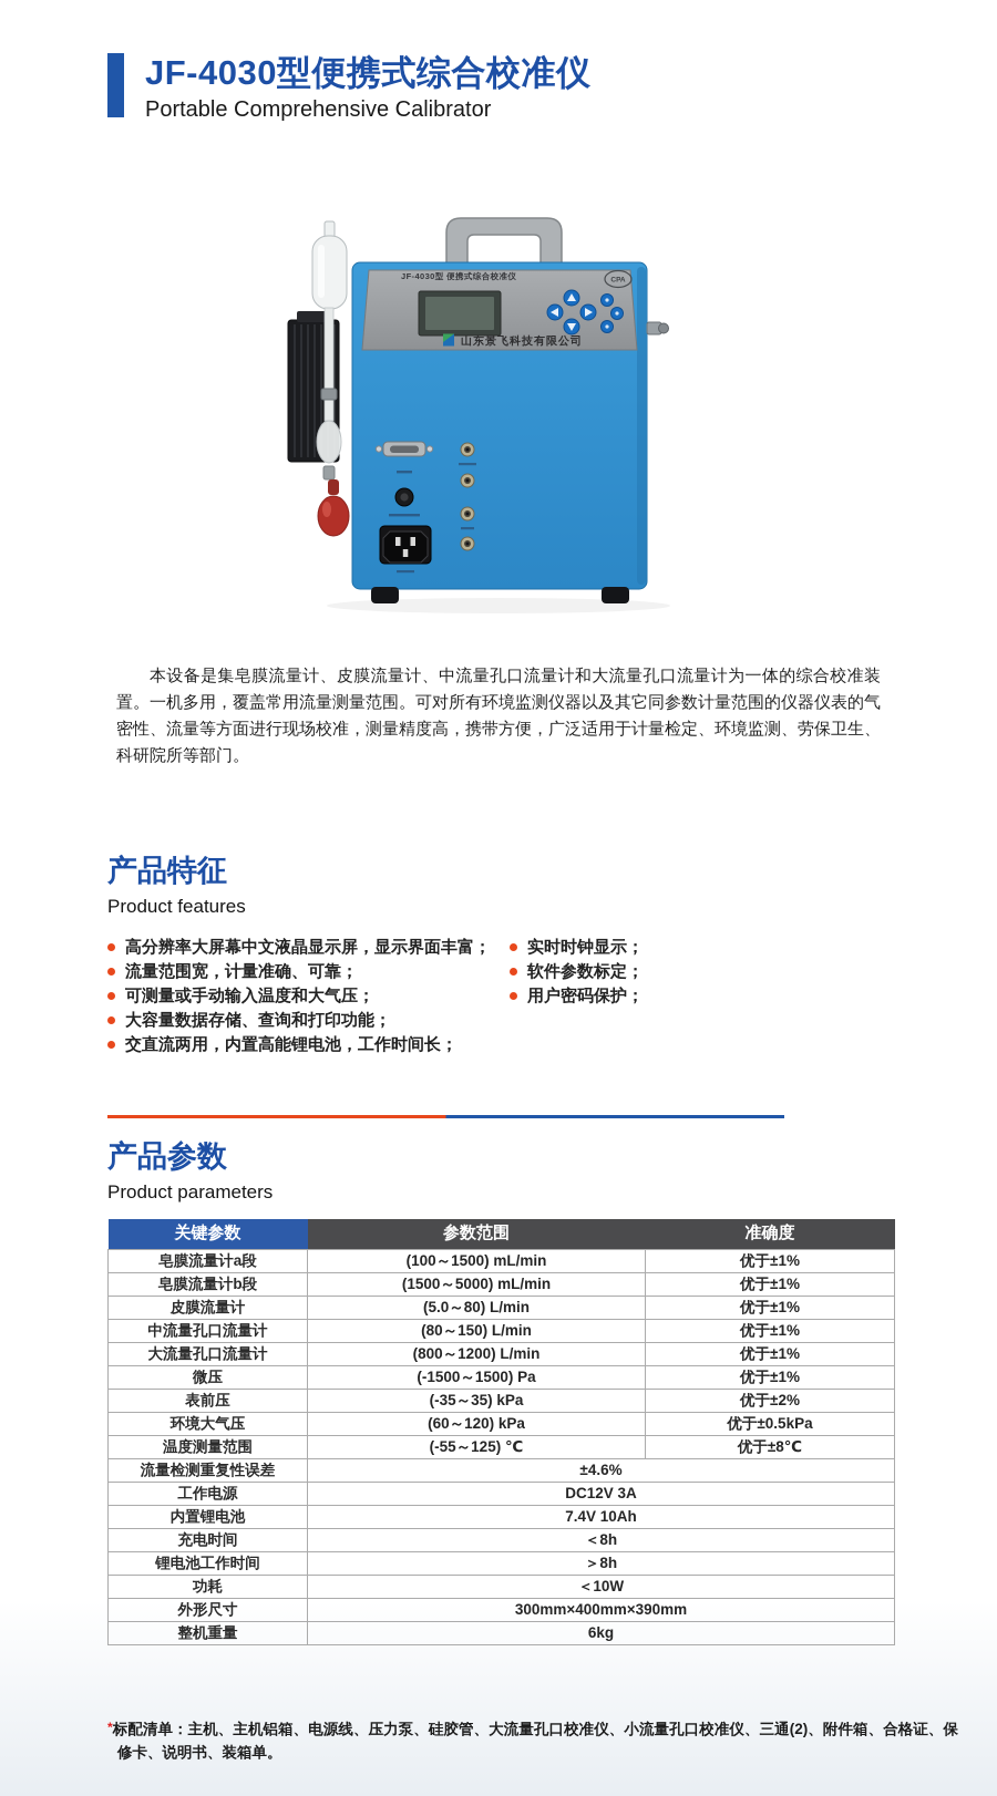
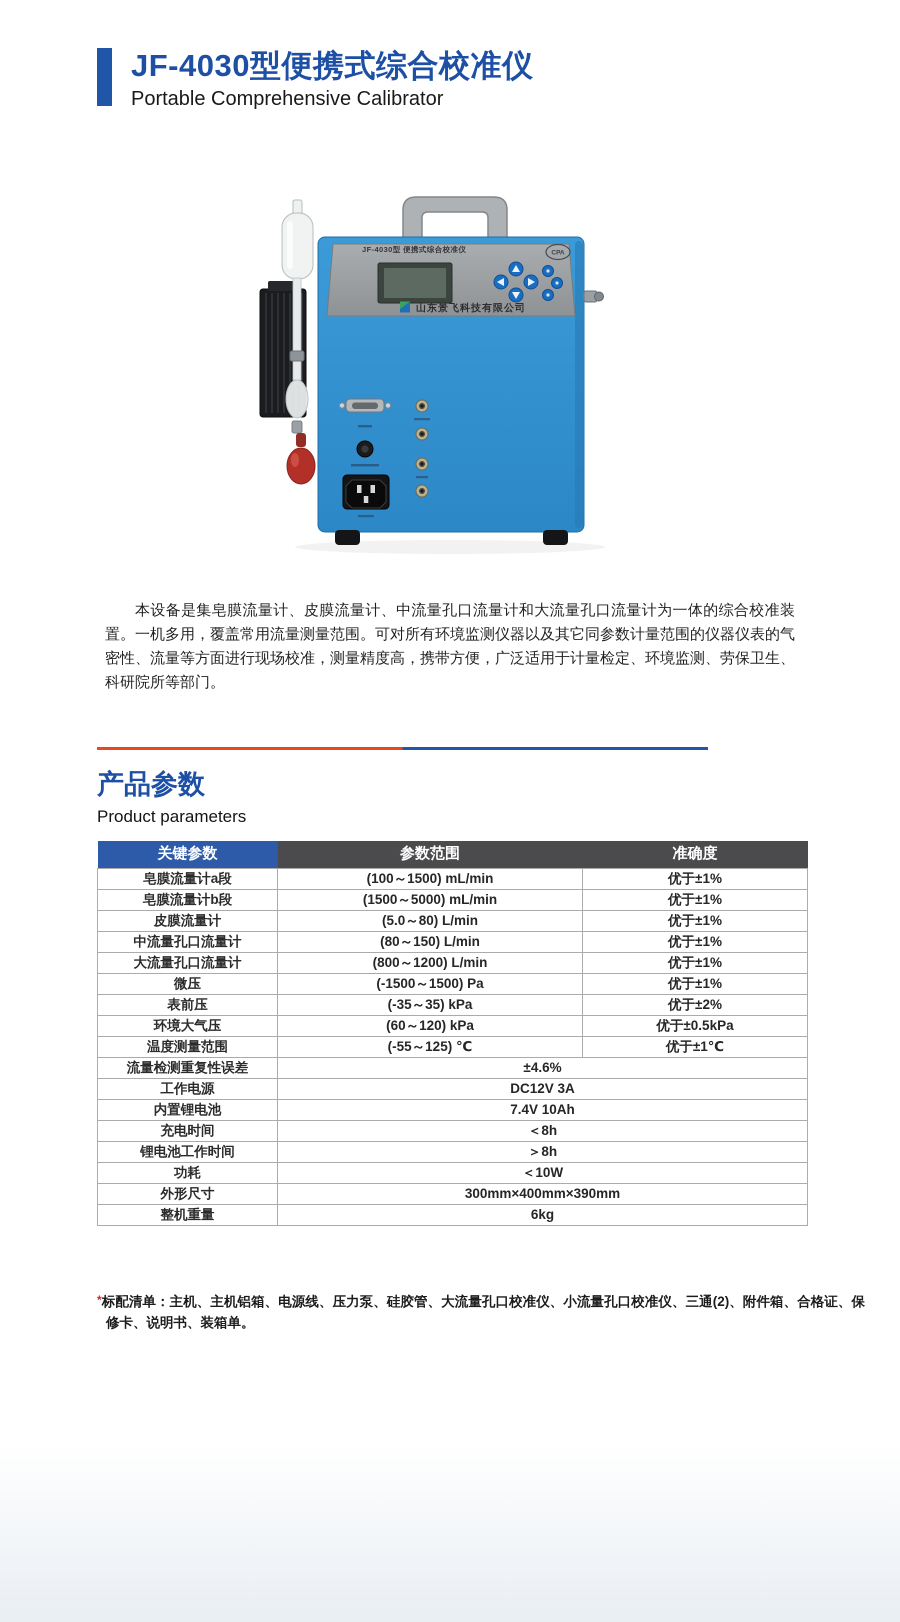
  JF-4030型便携式综合校准仪
  Portable Comprehensive Calibrator
  JF-4030型 便携式综合校准仪
  山东景飞科技有限公司
  本设备是集皂膜流量计、皮膜流量计、中流量孔口流量计和大流量孔口流量计为一体的综合校准装置。一机多用，覆盖常用流量测量范围。可对所有环境监测仪器以及其它同参数计量范围的仪器仪表的气密性、流量等方面进行现场校准，测量精度高，携带方便，广泛适用于计量检定、环境监测、劳保卫生、科研院所等部门。
- 产品特征
- Product features
- 高分辨率大屏幕中文液晶显示屏，显示界面丰富；
- 流量范围宽，计量准确、可靠；
- 可测量或手动输入温度和大气压；
- 大容量数据存储、查询和打印功能；
- 交直流两用，内置高能锂电池，工作时间长；
- 实时时钟显示；
- 软件参数标定；
- 用户密码保护；
  产品参数
  Product parameters
  关键参数	参数范围	准确度
  皂膜流量计a段	(100～1500) mL/min	优于±1%
  皂膜流量计b段	(1500～5000) mL/min	优于±1%
  皮膜流量计	(5.0～80) L/min	优于±1%
  中流量孔口流量计	(80～150) L/min	优于±1%
  大流量孔口流量计	(800～1200) L/min	优于±1%
  微压	(-1500～1500) Pa	优于±1%
  表前压	(-35～35) kPa	优于±2%
  环境大气压	(60～120) kPa	优于±0.5kPa
- 温度测量范围	(-55～125) ℃	优于±8℃
+ 温度测量范围	(-55～125) ℃	优于±1℃
  流量检测重复性误差	±4.6%
  工作电源	DC12V 3A
  内置锂电池	7.4V 10Ah
  充电时间	＜8h
  锂电池工作时间	＞8h
  功耗	＜10W
  外形尺寸	300mm×400mm×390mm
  整机重量	6kg
  *标配清单：主机、主机铝箱、电源线、压力泵、硅胶管、大流量孔口校准仪、小流量孔口校准仪、三通(2)、附件箱、合格证、保修卡、说明书、装箱单。
